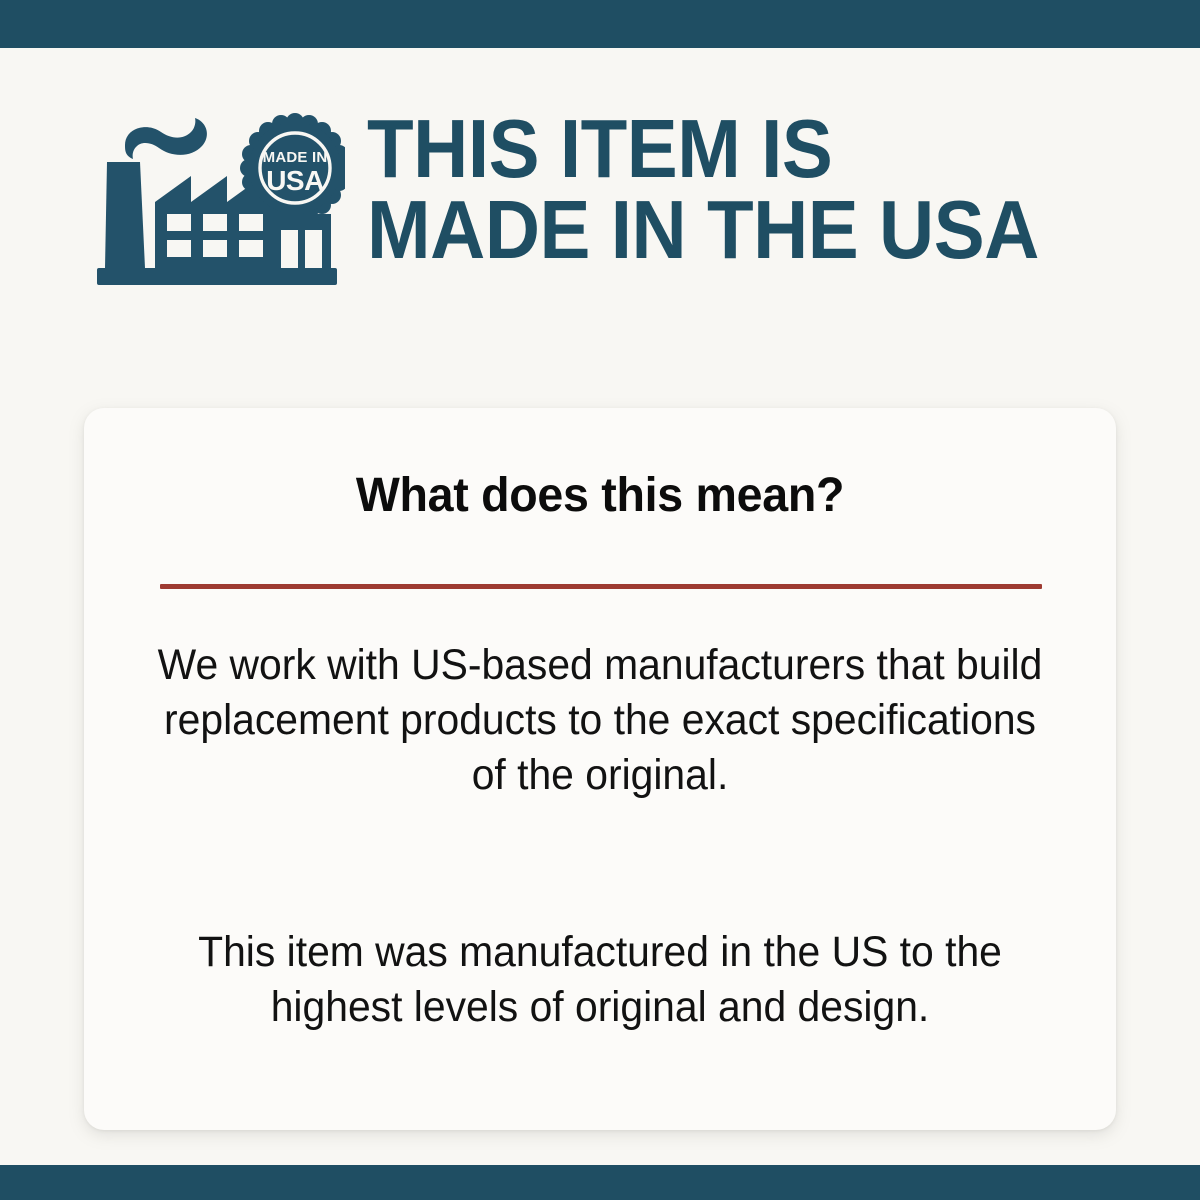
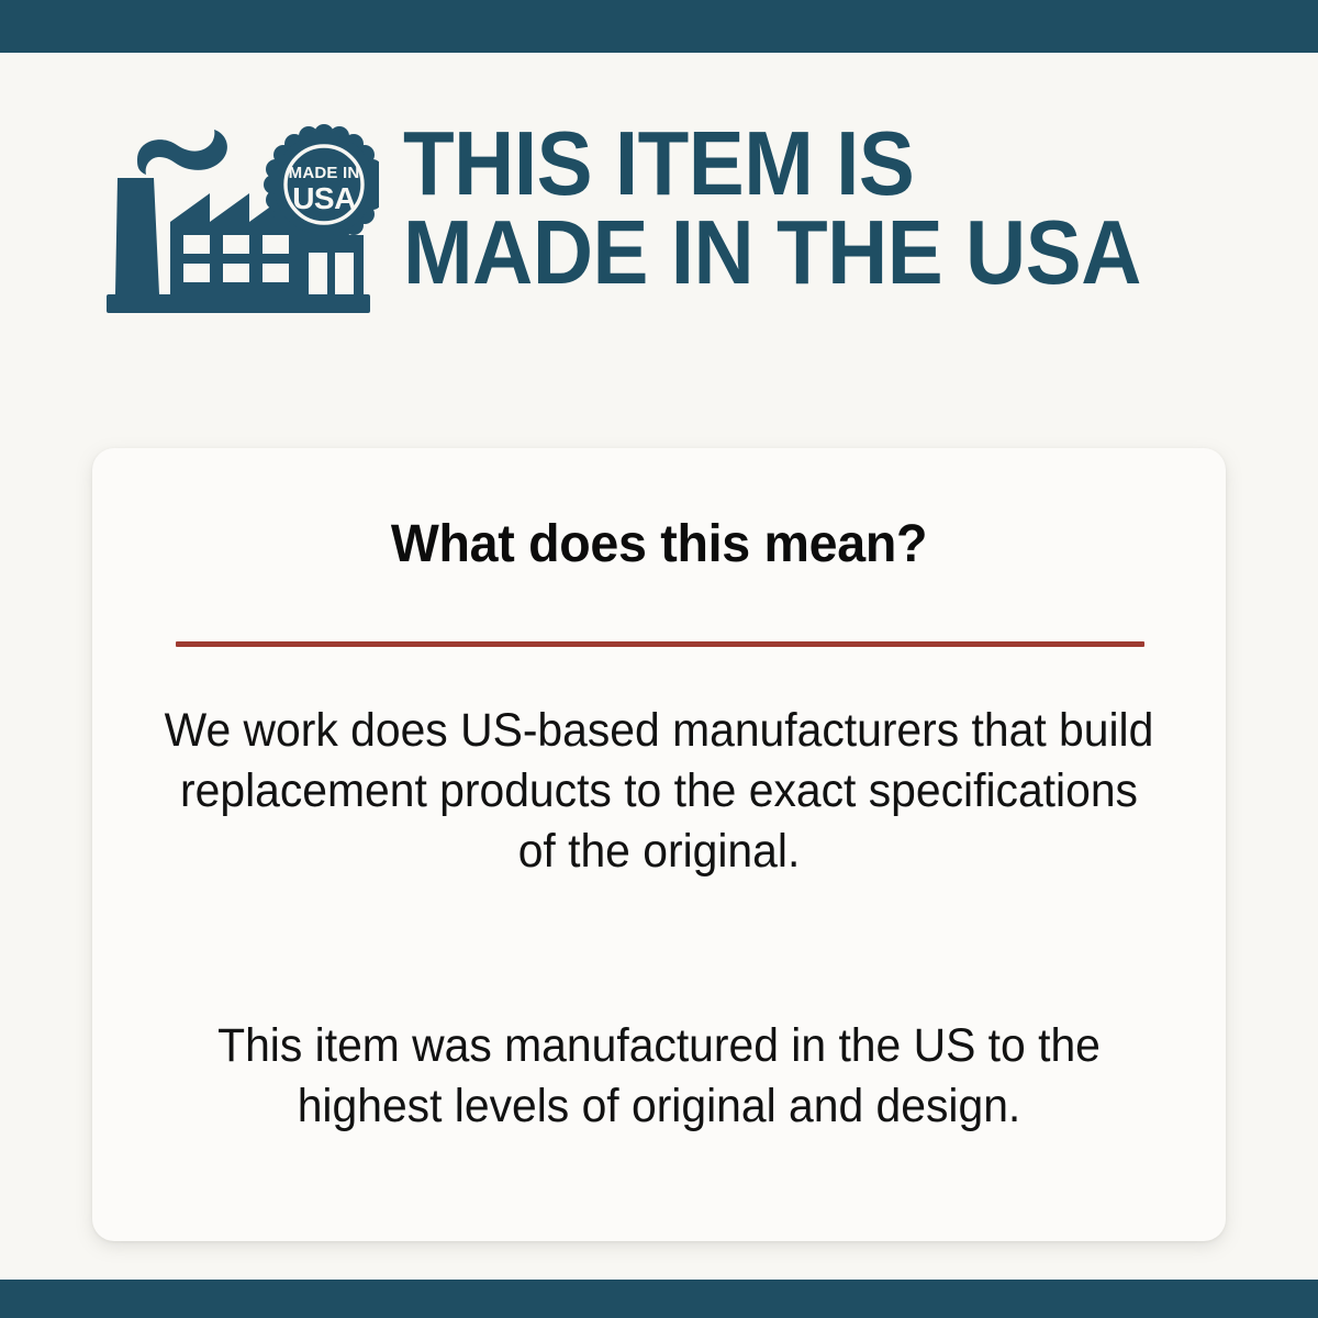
  MADE IN
  USA
  THIS ITEM IS
  MADE IN THE USA
  What does this mean?
- We work with US-based manufacturers that build replacement products to the exact specifications of the original.
+ We work does US-based manufacturers that build replacement products to the exact specifications of the original.
  This item was manufactured in the US to the highest levels of original and design.
